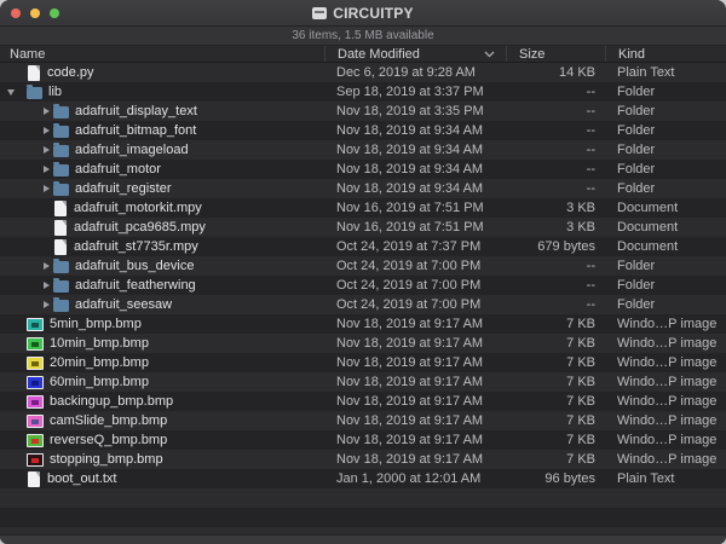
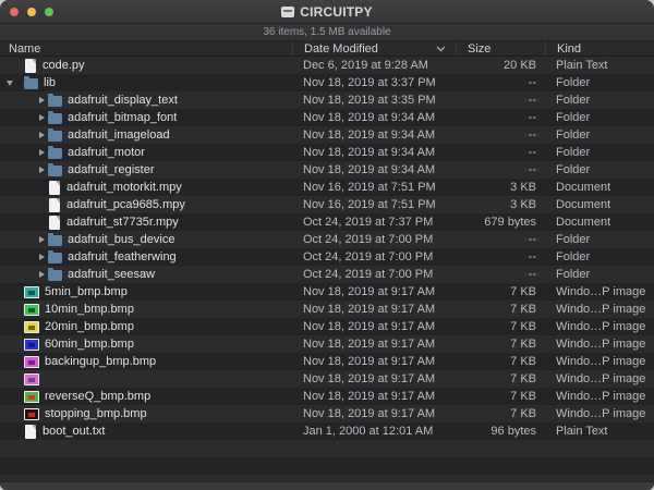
  CIRCUITPY
  36 items, 1.5 MB available
  Name
  Date Modified
  Size
  Kind
  code.py
  Dec 6, 2019 at 9:28 AM
- 14 KB
+ 20 KB
  Plain Text
  lib
- Sep 18, 2019 at 3:37 PM
+ Nov 18, 2019 at 3:37 PM
  --
  Folder
  adafruit_display_text
  Nov 18, 2019 at 3:35 PM
  --
  Folder
  adafruit_bitmap_font
  Nov 18, 2019 at 9:34 AM
  --
  Folder
  adafruit_imageload
  Nov 18, 2019 at 9:34 AM
  --
  Folder
  adafruit_motor
  Nov 18, 2019 at 9:34 AM
  --
  Folder
  adafruit_register
  Nov 18, 2019 at 9:34 AM
  --
  Folder
  adafruit_motorkit.mpy
  Nov 16, 2019 at 7:51 PM
  3 KB
  Document
  adafruit_pca9685.mpy
  Nov 16, 2019 at 7:51 PM
  3 KB
  Document
  adafruit_st7735r.mpy
  Oct 24, 2019 at 7:37 PM
  679 bytes
  Document
  adafruit_bus_device
  Oct 24, 2019 at 7:00 PM
  --
  Folder
  adafruit_featherwing
  Oct 24, 2019 at 7:00 PM
  --
  Folder
  adafruit_seesaw
  Oct 24, 2019 at 7:00 PM
  --
  Folder
  5min_bmp.bmp
  Nov 18, 2019 at 9:17 AM
  7 KB
  Windo…P image
  10min_bmp.bmp
  Nov 18, 2019 at 9:17 AM
  7 KB
  Windo…P image
  20min_bmp.bmp
  Nov 18, 2019 at 9:17 AM
  7 KB
  Windo…P image
  60min_bmp.bmp
  Nov 18, 2019 at 9:17 AM
  7 KB
  Windo…P image
  backingup_bmp.bmp
  Nov 18, 2019 at 9:17 AM
  7 KB
  Windo…P image
- camSlide_bmp.bmp
  Nov 18, 2019 at 9:17 AM
  7 KB
  Windo…P image
  reverseQ_bmp.bmp
  Nov 18, 2019 at 9:17 AM
  7 KB
  Windo…P image
  stopping_bmp.bmp
  Nov 18, 2019 at 9:17 AM
  7 KB
  Windo…P image
  boot_out.txt
  Jan 1, 2000 at 12:01 AM
  96 bytes
  Plain Text
